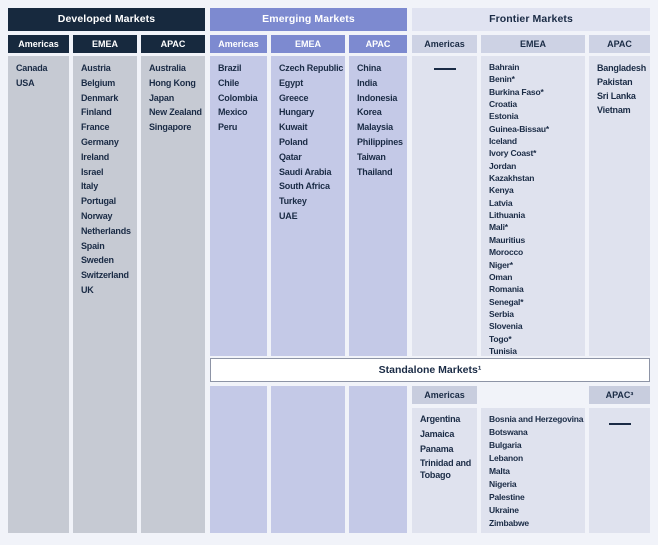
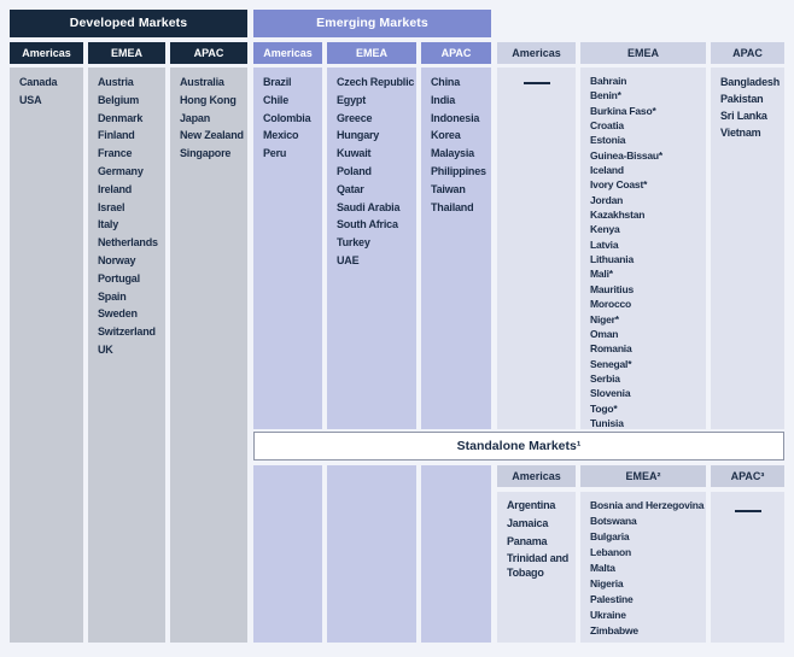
  Developed Markets
  Emerging Markets
- Frontier Markets
  Americas
  EMEA
  APAC
  Canada
  USA
  Austria
  Belgium
  Denmark
  Finland
  France
  Germany
  Ireland
  Israel
  Italy
- Portugal
+ Netherlands
  Norway
- Netherlands
+ Portugal
  Spain
  Sweden
  Switzerland
  UK
  Australia
  Hong Kong
  Japan
  New Zealand
  Singapore
  Americas
  EMEA
  APAC
  Brazil
  Chile
  Colombia
  Mexico
  Peru
  Czech Republic
  Egypt
  Greece
  Hungary
  Kuwait
  Poland
  Qatar
  Saudi Arabia
  South Africa
  Turkey
  UAE
  China
  India
  Indonesia
  Korea
  Malaysia
  Philippines
  Taiwan
  Thailand
  Americas
  EMEA
  APAC
  Bahrain
  Benin*
  Burkina Faso*
  Croatia
  Estonia
  Guinea-Bissau*
  Iceland
  Ivory Coast*
  Jordan
  Kazakhstan
  Kenya
  Latvia
  Lithuania
  Mali*
  Mauritius
  Morocco
  Niger*
  Oman
  Romania
  Senegal*
  Serbia
  Slovenia
  Togo*
  Tunisia
  Bangladesh
  Pakistan
  Sri Lanka
  Vietnam
  Standalone Markets¹
  Americas
+ EMEA²
  APAC³
  Argentina
  Jamaica
  Panama
  Trinidad and Tobago
  Bosnia and Herzegovina
  Botswana
  Bulgaria
  Lebanon
  Malta
  Nigeria
  Palestine
  Ukraine
  Zimbabwe
